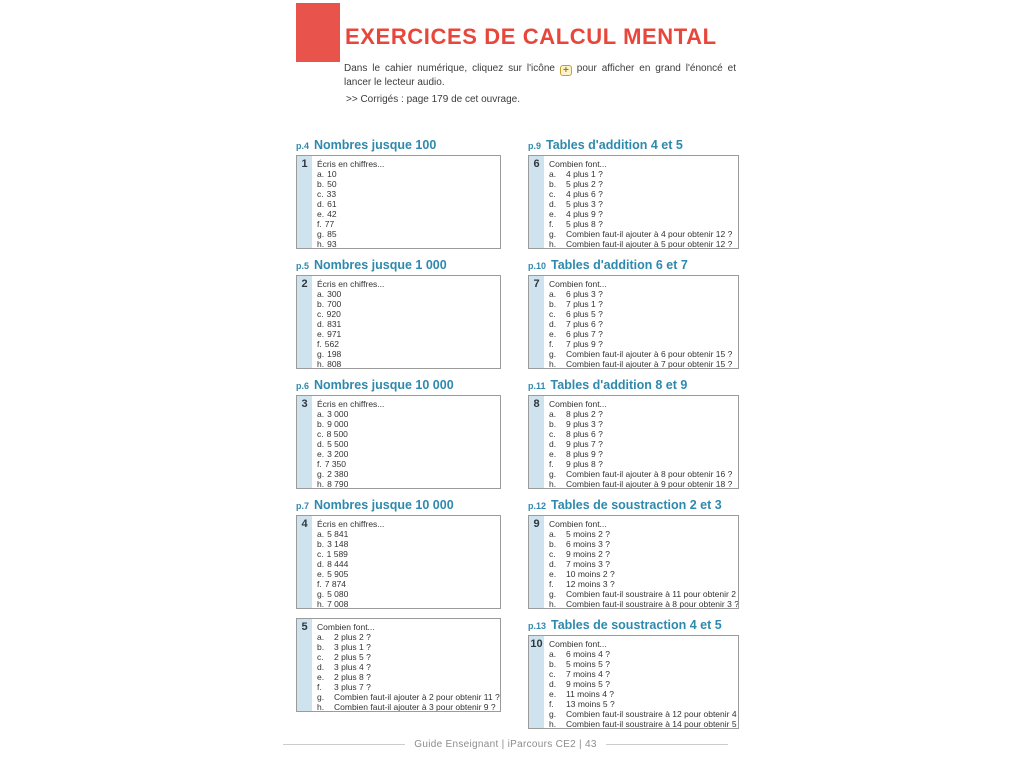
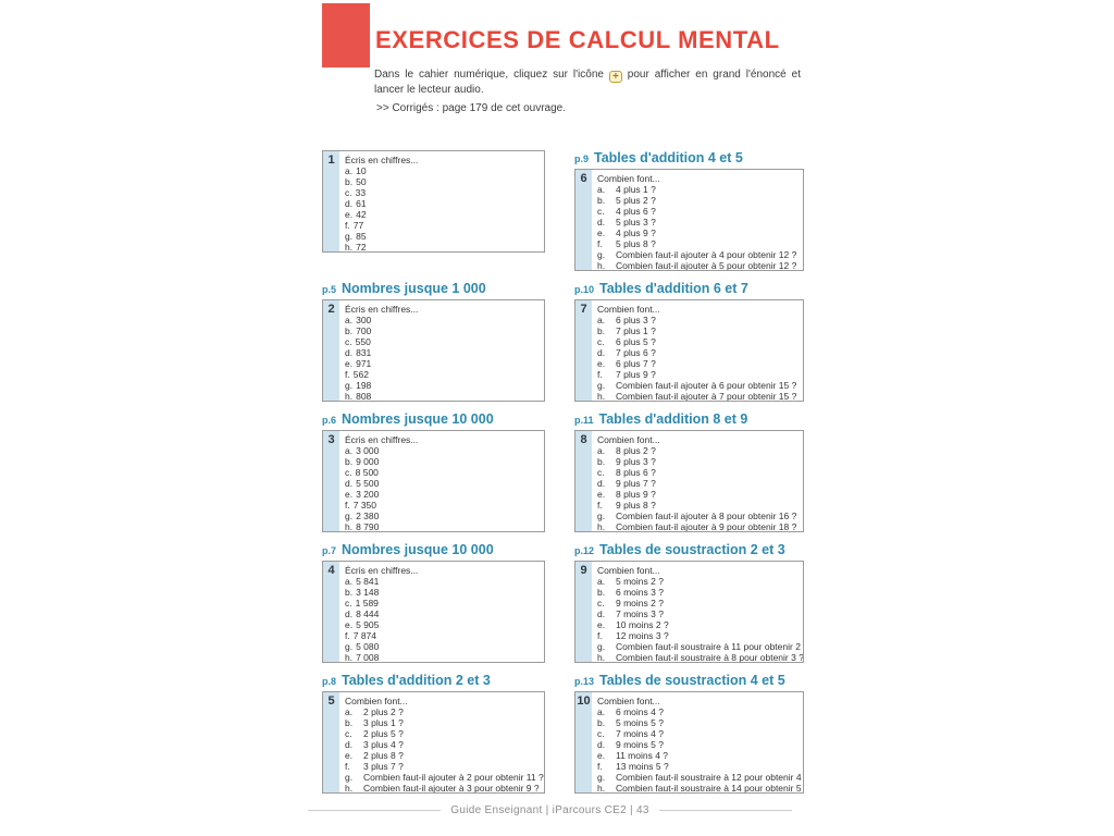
  EXERCICES DE CALCUL MENTAL
  Dans le cahier numérique, cliquez sur l'icône + pour afficher en grand l'énoncé et lancer le lecteur audio.
  >> Corrigés : page 179 de cet ouvrage.
- p.4
- Nombres jusque 100
  1
  Écris en chiffres...
  a. 10
  b. 50
  c. 33
  d. 61
  e. 42
  f. 77
  g. 85
- h. 93
+ h. 72
  p.5
  Nombres jusque 1 000
  2
  Écris en chiffres...
  a. 300
  b. 700
- c. 920
+ c. 550
  d. 831
  e. 971
  f. 562
  g. 198
  h. 808
  p.6
  Nombres jusque 10 000
  3
  Écris en chiffres...
  a. 3 000
  b. 9 000
  c. 8 500
  d. 5 500
  e. 3 200
  f. 7 350
  g. 2 380
  h. 8 790
  p.7
  Nombres jusque 10 000
  4
  Écris en chiffres...
  a. 5 841
  b. 3 148
  c. 1 589
  d. 8 444
  e. 5 905
  f. 7 874
  g. 5 080
  h. 7 008
+ p.8
+ Tables d'addition 2 et 3
  5
  Combien font...
  a. 2 plus 2 ?
  b. 3 plus 1 ?
  c. 2 plus 5 ?
  d. 3 plus 4 ?
  e. 2 plus 8 ?
  f. 3 plus 7 ?
  g. Combien faut-il ajouter à 2 pour obtenir 11 ?
  h. Combien faut-il ajouter à 3 pour obtenir 9 ?
  p.9
  Tables d'addition 4 et 5
  6
  Combien font...
  a. 4 plus 1 ?
  b. 5 plus 2 ?
  c. 4 plus 6 ?
  d. 5 plus 3 ?
  e. 4 plus 9 ?
  f. 5 plus 8 ?
  g. Combien faut-il ajouter à 4 pour obtenir 12 ?
  h. Combien faut-il ajouter à 5 pour obtenir 12 ?
  p.10
  Tables d'addition 6 et 7
  7
  Combien font...
  a. 6 plus 3 ?
  b. 7 plus 1 ?
  c. 6 plus 5 ?
  d. 7 plus 6 ?
  e. 6 plus 7 ?
  f. 7 plus 9 ?
  g. Combien faut-il ajouter à 6 pour obtenir 15 ?
  h. Combien faut-il ajouter à 7 pour obtenir 15 ?
  p.11
  Tables d'addition 8 et 9
  8
  Combien font...
  a. 8 plus 2 ?
  b. 9 plus 3 ?
  c. 8 plus 6 ?
  d. 9 plus 7 ?
  e. 8 plus 9 ?
  f. 9 plus 8 ?
  g. Combien faut-il ajouter à 8 pour obtenir 16 ?
  h. Combien faut-il ajouter à 9 pour obtenir 18 ?
  p.12
  Tables de soustraction 2 et 3
  9
  Combien font...
  a. 5 moins 2 ?
  b. 6 moins 3 ?
  c. 9 moins 2 ?
  d. 7 moins 3 ?
  e. 10 moins 2 ?
  f. 12 moins 3 ?
  g. Combien faut-il soustraire à 11 pour obtenir 2
  h. Combien faut-il soustraire à 8 pour obtenir 3 ?
  p.13
  Tables de soustraction 4 et 5
  10
  Combien font...
  a. 6 moins 4 ?
  b. 5 moins 5 ?
  c. 7 moins 4 ?
  d. 9 moins 5 ?
  e. 11 moins 4 ?
  f. 13 moins 5 ?
  g. Combien faut-il soustraire à 12 pour obtenir 4
  h. Combien faut-il soustraire à 14 pour obtenir 5
  Guide Enseignant | iParcours CE2 | 43
